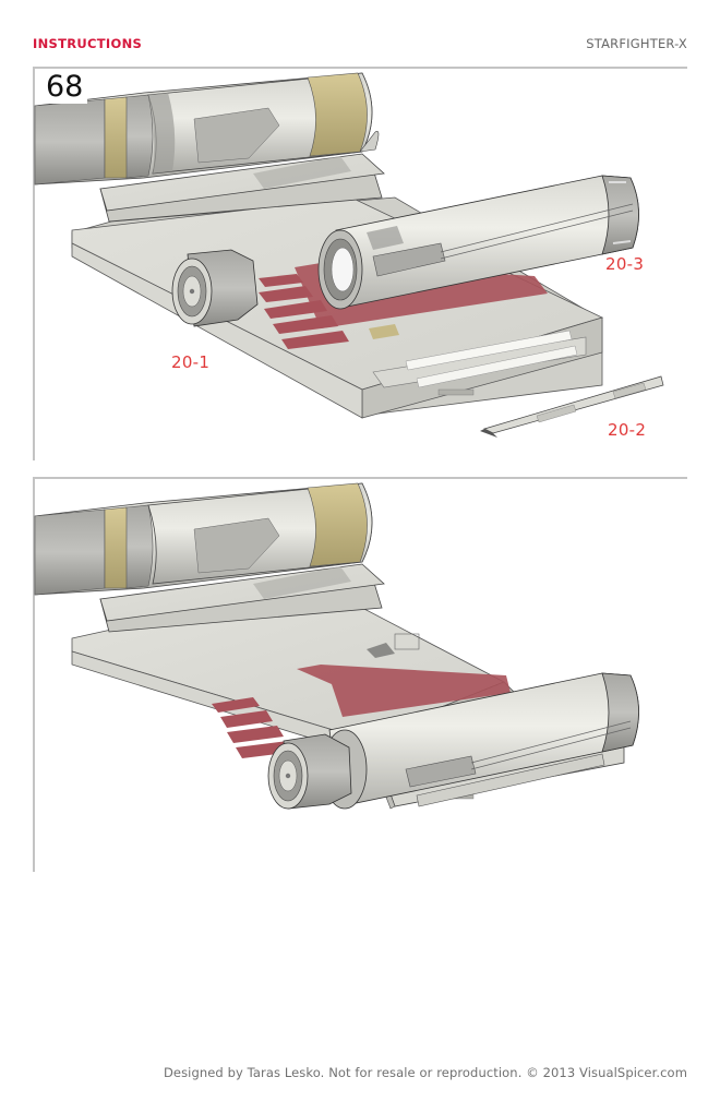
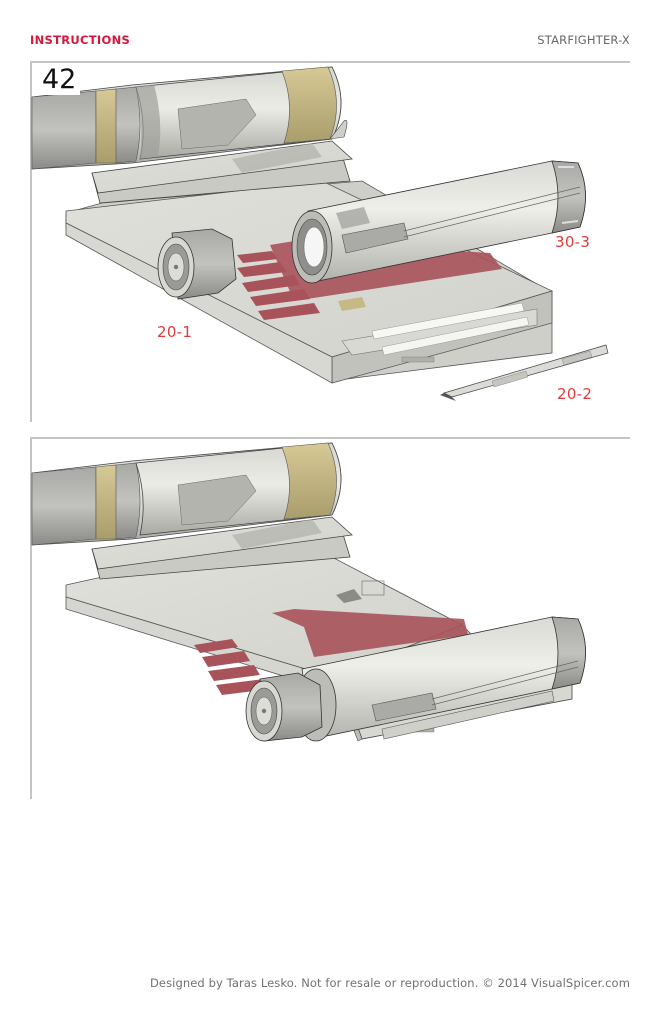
  INSTRUCTIONS
  STARFIGHTER-X
- 68
+ 42
  20-1
  20-2
- 20-3
+ 30-3
- Designed by Taras Lesko. Not for resale or reproduction. © 2013 VisualSpicer.com
+ Designed by Taras Lesko. Not for resale or reproduction. © 2014 VisualSpicer.com
